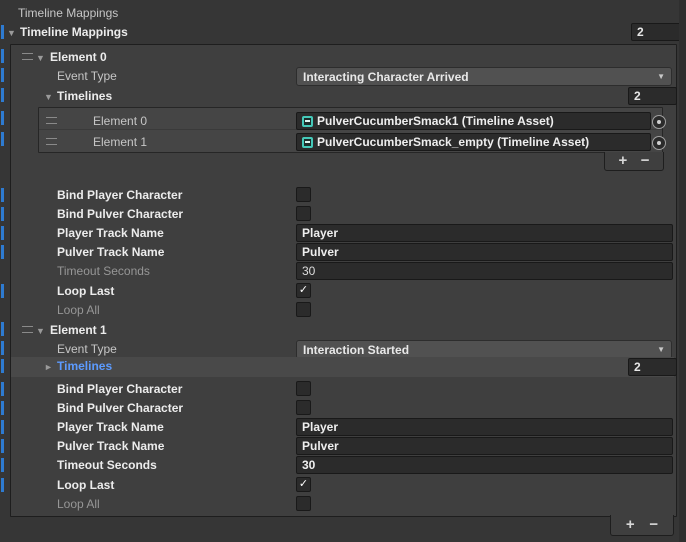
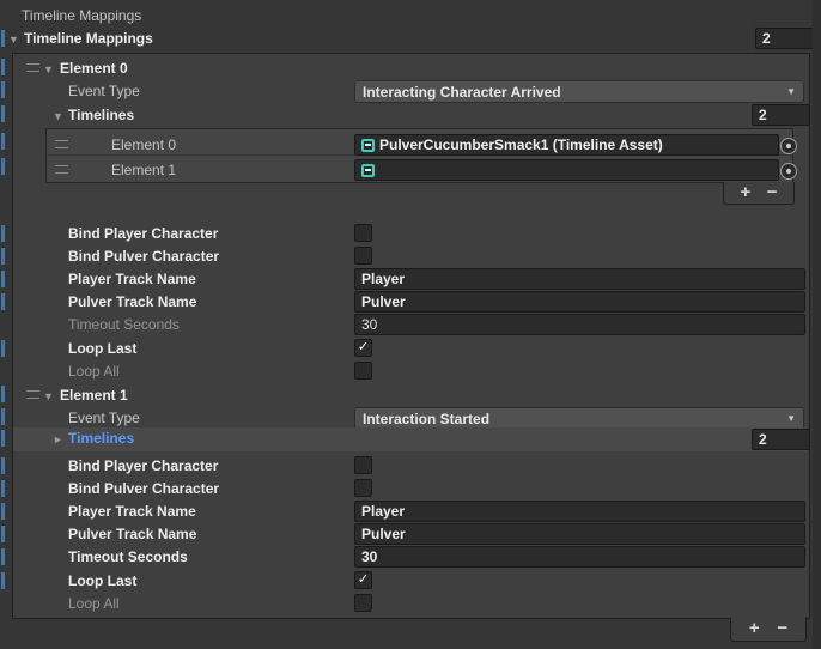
  Timeline Mappings
  ▼
  Timeline Mappings
  2
  ▼
  Element 0
  Event Type
  Interacting Character Arrived
  ▼
  ▼
  Timelines
  2
  Element 0
  PulverCucumberSmack1 (Timeline Asset)
  Element 1
- PulverCucumberSmack_empty (Timeline Asset)
  +
  −
  Bind Player Character
  Bind Pulver Character
  Player Track Name
  Player
  Pulver Track Name
  Pulver
  Timeout Seconds
  30
  Loop Last
  ✓
  Loop All
  ▼
  Element 1
  Event Type
  Interaction Started
  ▼
  ►
  Timelines
  2
  Bind Player Character
  Bind Pulver Character
  Player Track Name
  Player
  Pulver Track Name
  Pulver
  Timeout Seconds
  30
  Loop Last
  ✓
  Loop All
  +
  −
